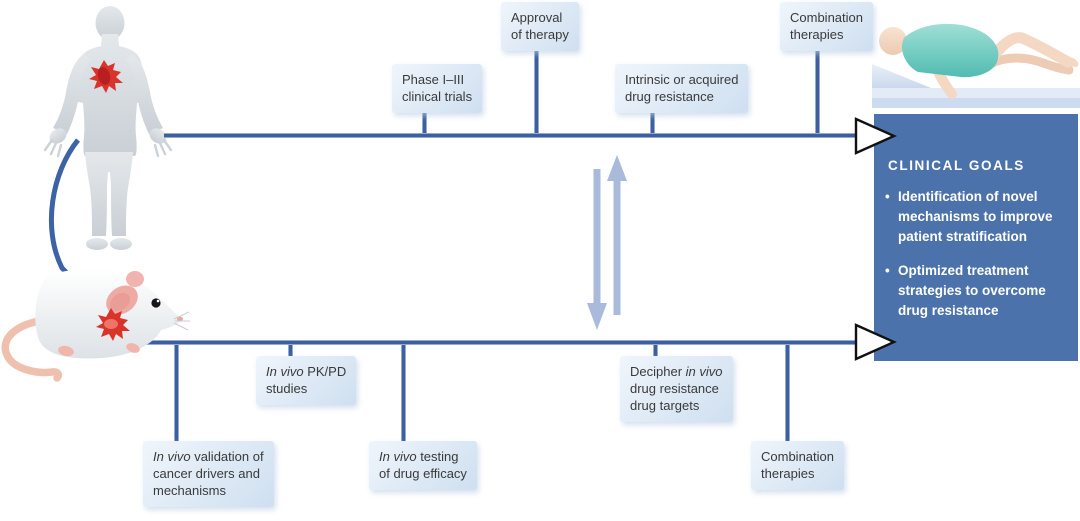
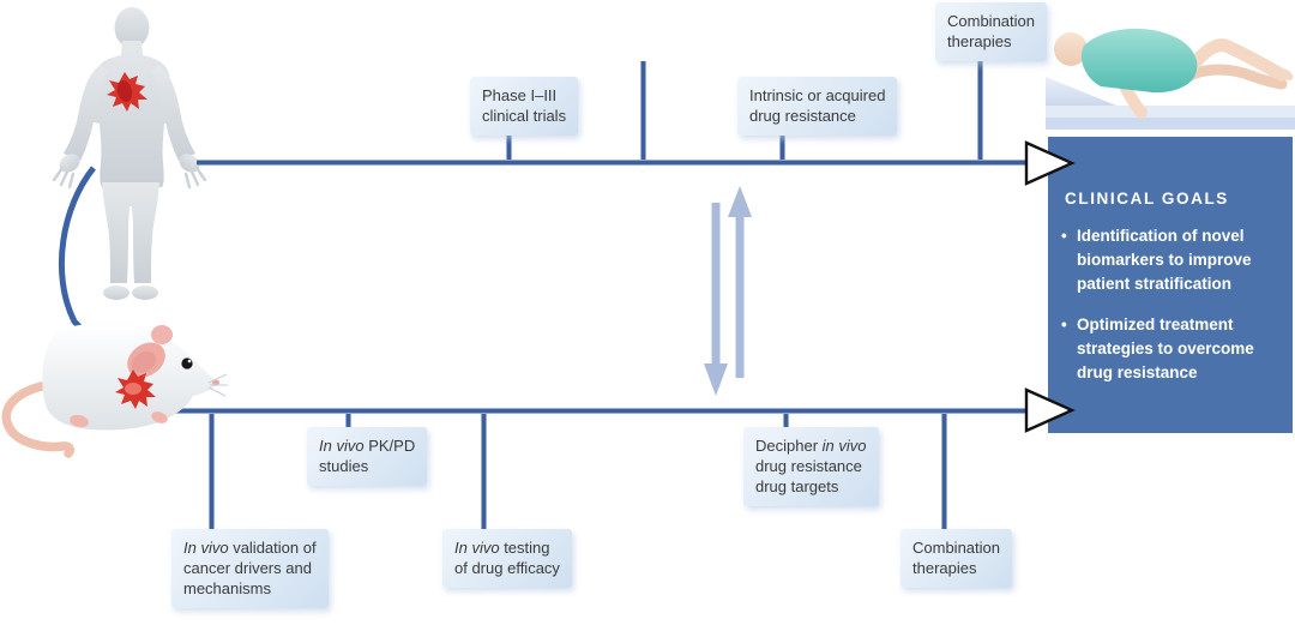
  Phase I–III
  clinical trials
- Approval
- of therapy
  Intrinsic or acquired
  drug resistance
  Combination
  therapies
  In vivo validation of
  cancer drivers and
  mechanisms
  In vivo PK/PD
  studies
  In vivo testing
  of drug efficacy
  Decipher in vivo
  drug resistance
  drug targets
  Combination
  therapies
  CLINICAL GOALS
  •
- Identification of novel mechanisms to improve patient stratification
+ Identification of novel biomarkers to improve patient stratification
  •
  Optimized treatment strategies to overcome drug resistance
